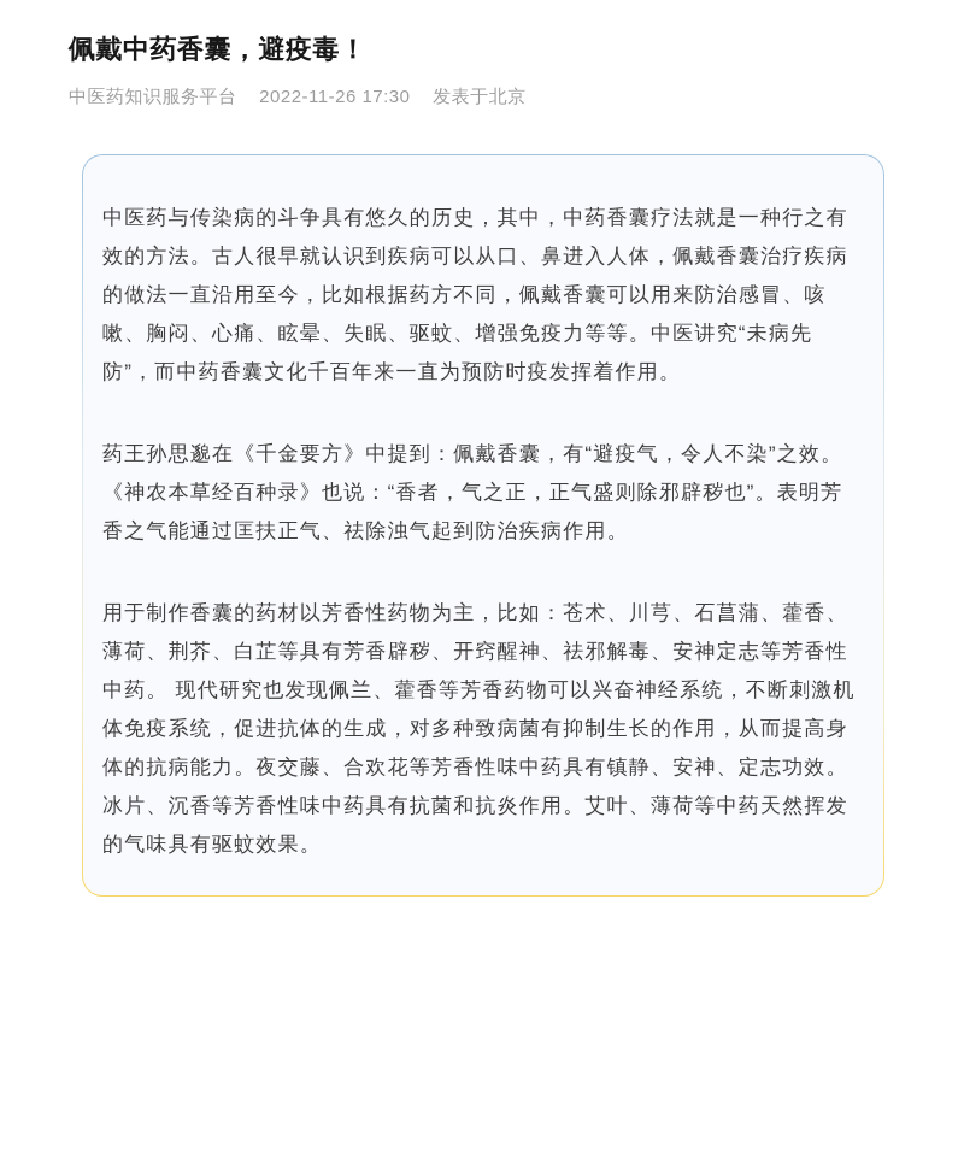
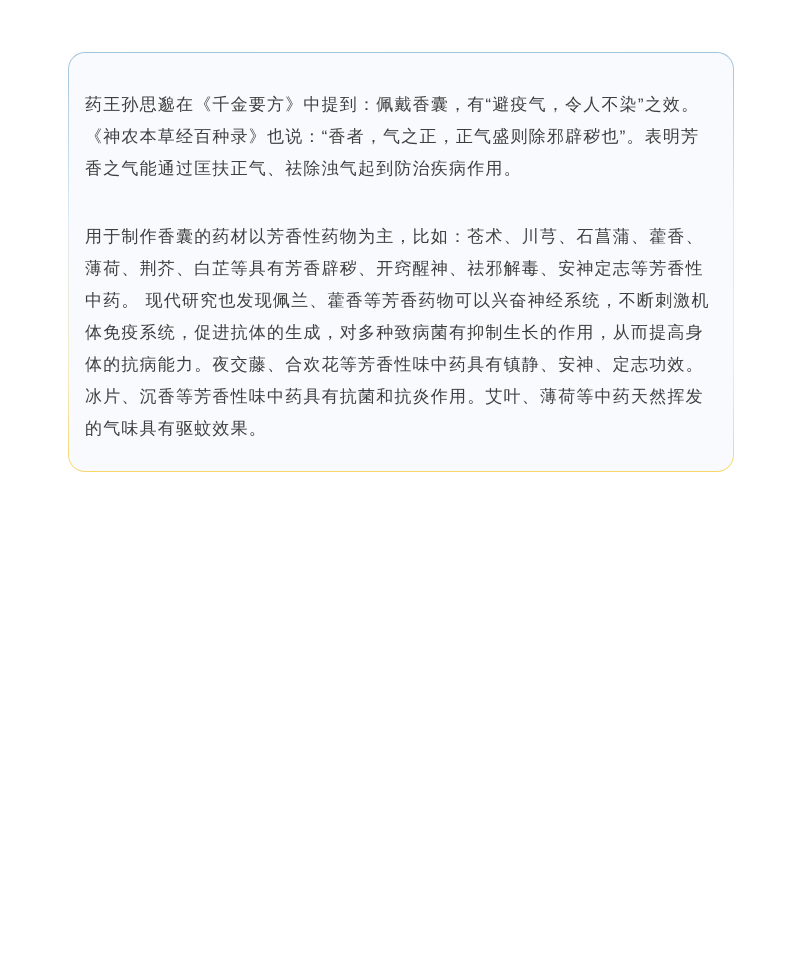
- 佩戴中药香囊，避疫毒！
- 中医药知识服务平台 2022-11-26 17:30 发表于北京
- 中医药与传染病的斗争具有悠久的历史，其中，中药香囊疗法就是一种行之有效的方法。古人很早就认识到疾病可以从口、鼻进入人体，佩戴香囊治疗疾病的做法一直沿用至今，比如根据药方不同，佩戴香囊可以用来防治感冒、咳嗽、胸闷、心痛、眩晕、失眠、驱蚊、增强免疫力等等。中医讲究“未病先防”，而中药香囊文化千百年来一直为预防时疫发挥着作用。
  药王孙思邈在《千金要方》中提到：佩戴香囊，有“避疫气，令人不染”之效。《神农本草经百种录》也说：“香者，气之正，正气盛则除邪辟秽也”。表明芳香之气能通过匡扶正气、祛除浊气起到防治疾病作用。
  用于制作香囊的药材以芳香性药物为主，比如：苍术、川芎、石菖蒲、藿香、薄荷、荆芥、白芷等具有芳香辟秽、开窍醒神、祛邪解毒、安神定志等芳香性中药。 现代研究也发现佩兰、藿香等芳香药物可以兴奋神经系统，不断刺激机体免疫系统，促进抗体的生成，对多种致病菌有抑制生长的作用，从而提高身体的抗病能力。夜交藤、合欢花等芳香性味中药具有镇静、安神、定志功效。冰片、沉香等芳香性味中药具有抗菌和抗炎作用。艾叶、薄荷等中药天然挥发的气味具有驱蚊效果。
